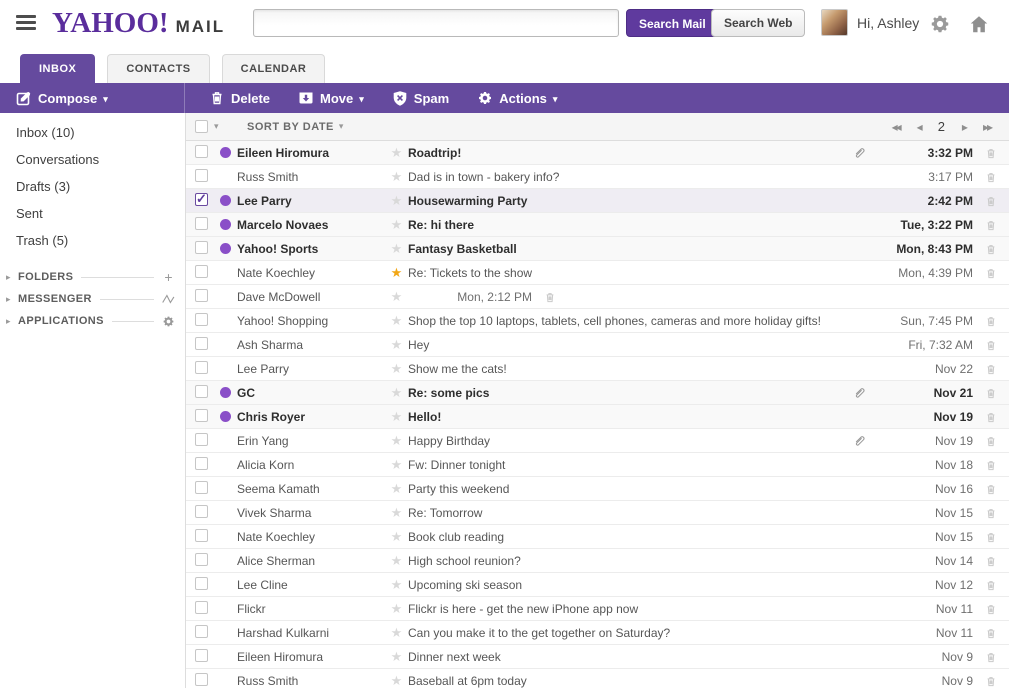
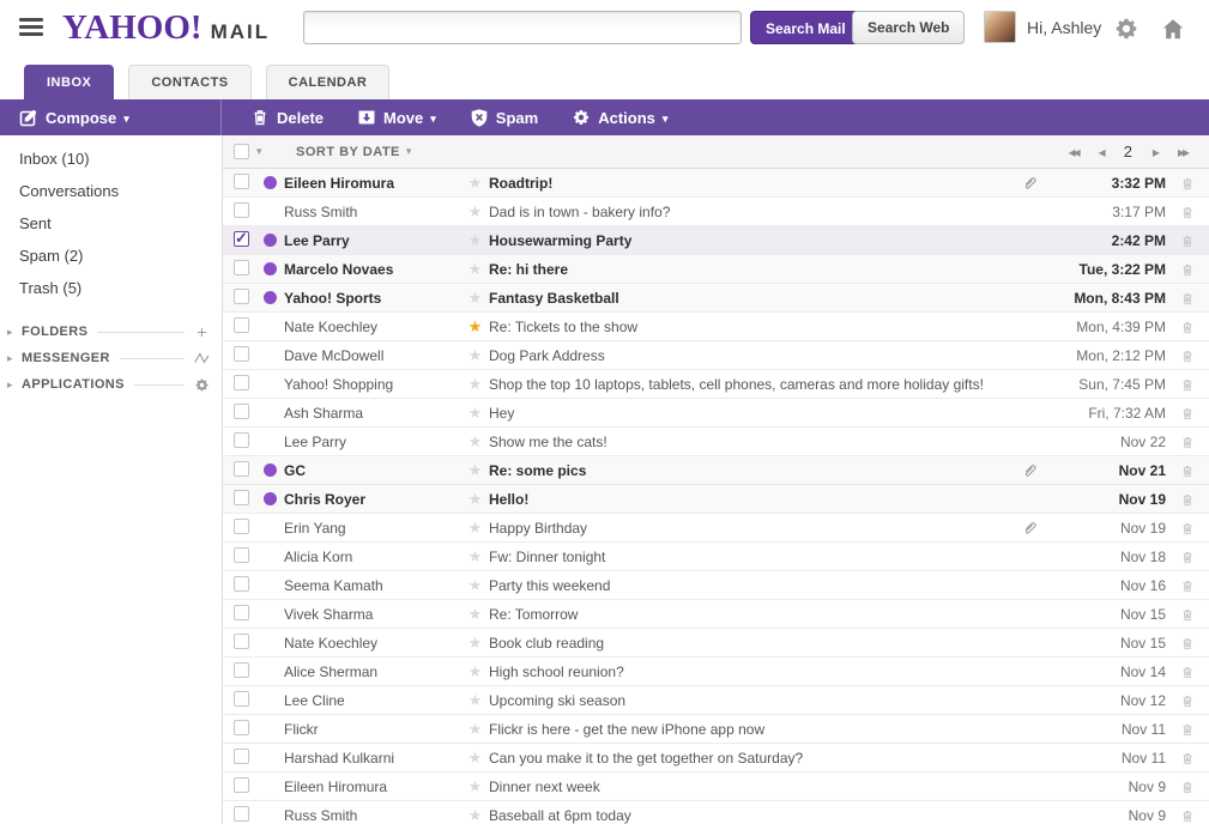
  YAHOO!
  MAIL
  Search Mail
  Search Web
  Hi, Ashley
  INBOX
  CONTACTS
  CALENDAR
  Compose
  ▾
  Delete
  Move
  ▾
  Spam
  Actions
  ▾
  Inbox (10)
  Conversations
- Drafts (3)
  Sent
+ Spam (2)
  Trash (5)
  ▸
  FOLDERS
  +
  ▸
  MESSENGER
  ▸
  APPLICATIONS
  ▾
  SORT BY DATE
  ▾
  ◂◂
  ◂
  2
  ▸
  ▸▸
  Eileen Hiromura
  ★
  Roadtrip!
  3:32 PM
  Russ Smith
  ★
  Dad is in town - bakery info?
  3:17 PM
  Lee Parry
  ★
  Housewarming Party
  2:42 PM
  Marcelo Novaes
  ★
  Re: hi there
  Tue, 3:22 PM
  Yahoo! Sports
  ★
  Fantasy Basketball
  Mon, 8:43 PM
  Nate Koechley
  ★
  Re: Tickets to the show
  Mon, 4:39 PM
  Dave McDowell
  ★
+ Dog Park Address
  Mon, 2:12 PM
  Yahoo! Shopping
  ★
  Shop the top 10 laptops, tablets, cell phones, cameras and more holiday gifts!
  Sun, 7:45 PM
  Ash Sharma
  ★
  Hey
  Fri, 7:32 AM
  Lee Parry
  ★
  Show me the cats!
  Nov 22
  GC
  ★
  Re: some pics
  Nov 21
  Chris Royer
  ★
  Hello!
  Nov 19
  Erin Yang
  ★
  Happy Birthday
  Nov 19
  Alicia Korn
  ★
  Fw: Dinner tonight
  Nov 18
  Seema Kamath
  ★
  Party this weekend
  Nov 16
  Vivek Sharma
  ★
  Re: Tomorrow
  Nov 15
  Nate Koechley
  ★
  Book club reading
  Nov 15
  Alice Sherman
  ★
  High school reunion?
  Nov 14
  Lee Cline
  ★
  Upcoming ski season
  Nov 12
  Flickr
  ★
  Flickr is here - get the new iPhone app now
  Nov 11
  Harshad Kulkarni
  ★
  Can you make it to the get together on Saturday?
  Nov 11
  Eileen Hiromura
  ★
  Dinner next week
  Nov 9
  Russ Smith
  ★
  Baseball at 6pm today
  Nov 9
